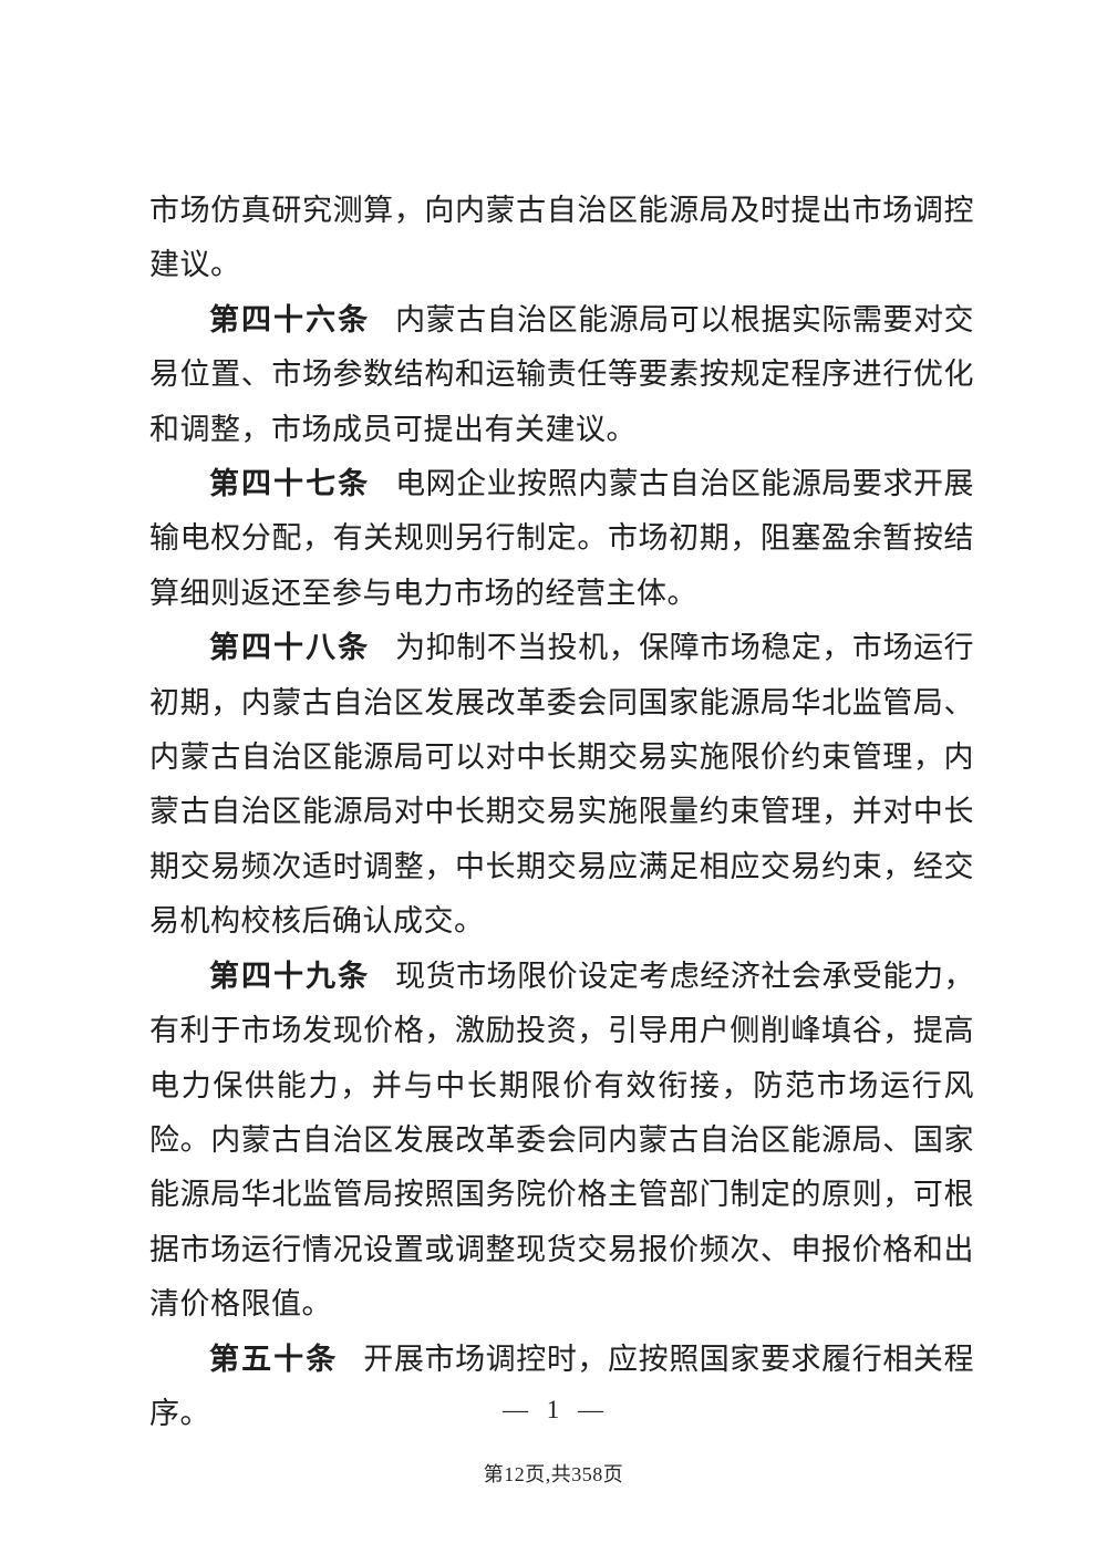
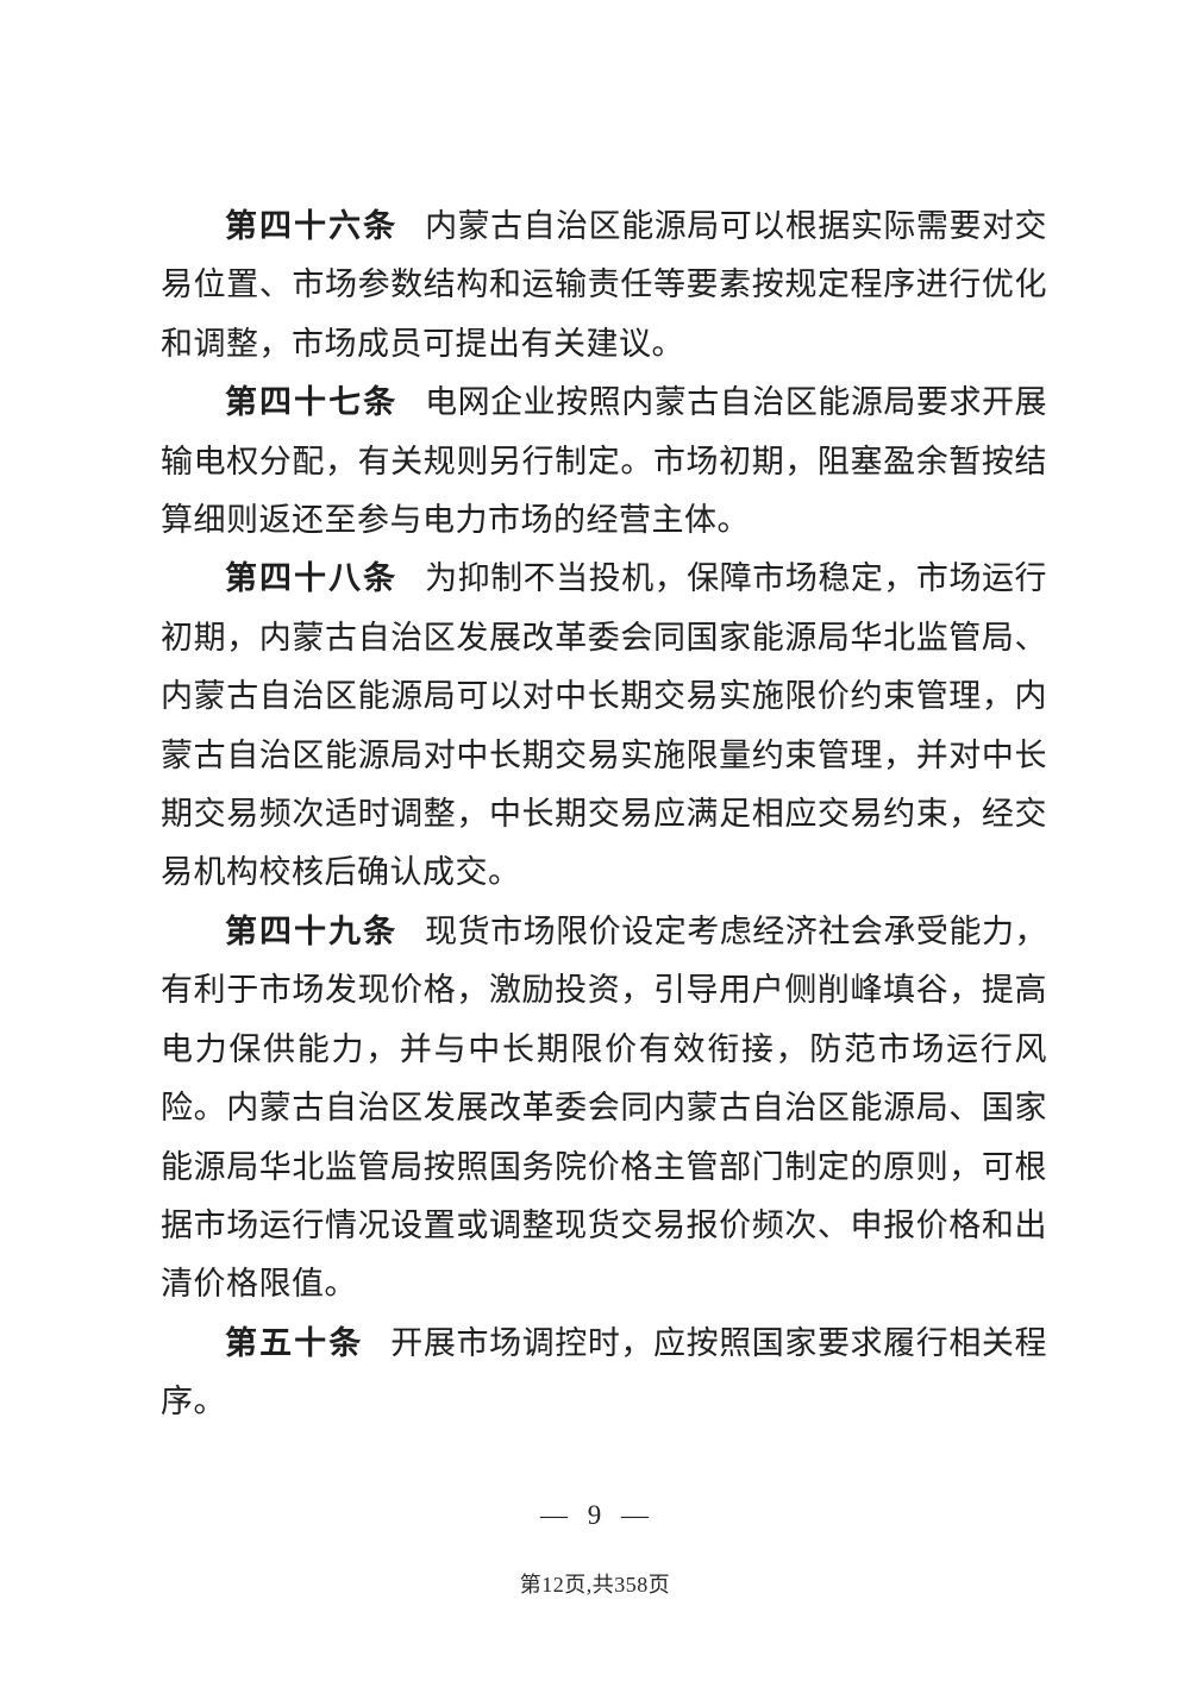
- 市场仿真研究测算，向内蒙古自治区能源局及时提出市场调控建议。
  第四十六条 内蒙古自治区能源局可以根据实际需要对交易位置、市场参数结构和运输责任等要素按规定程序进行优化和调整，市场成员可提出有关建议。
  第四十七条 电网企业按照内蒙古自治区能源局要求开展输电权分配，有关规则另行制定。市场初期，阻塞盈余暂按结算细则返还至参与电力市场的经营主体。
  第四十八条 为抑制不当投机，保障市场稳定，市场运行初期，内蒙古自治区发展改革委会同国家能源局华北监管局、内蒙古自治区能源局可以对中长期交易实施限价约束管理，内蒙古自治区能源局对中长期交易实施限量约束管理，并对中长期交易频次适时调整，中长期交易应满足相应交易约束，经交易机构校核后确认成交。
  第四十九条 现货市场限价设定考虑经济社会承受能力，有利于市场发现价格，激励投资，引导用户侧削峰填谷，提高电力保供能力，并与中长期限价有效衔接，防范市场运行风险。内蒙古自治区发展改革委会同内蒙古自治区能源局、国家能源局华北监管局按照国务院价格主管部门制定的原则，可根据市场运行情况设置或调整现货交易报价频次、申报价格和出清价格限值。
  第五十条 开展市场调控时，应按照国家要求履行相关程序。
- — 1 —
+ — 9 —
  第12页,共358页
